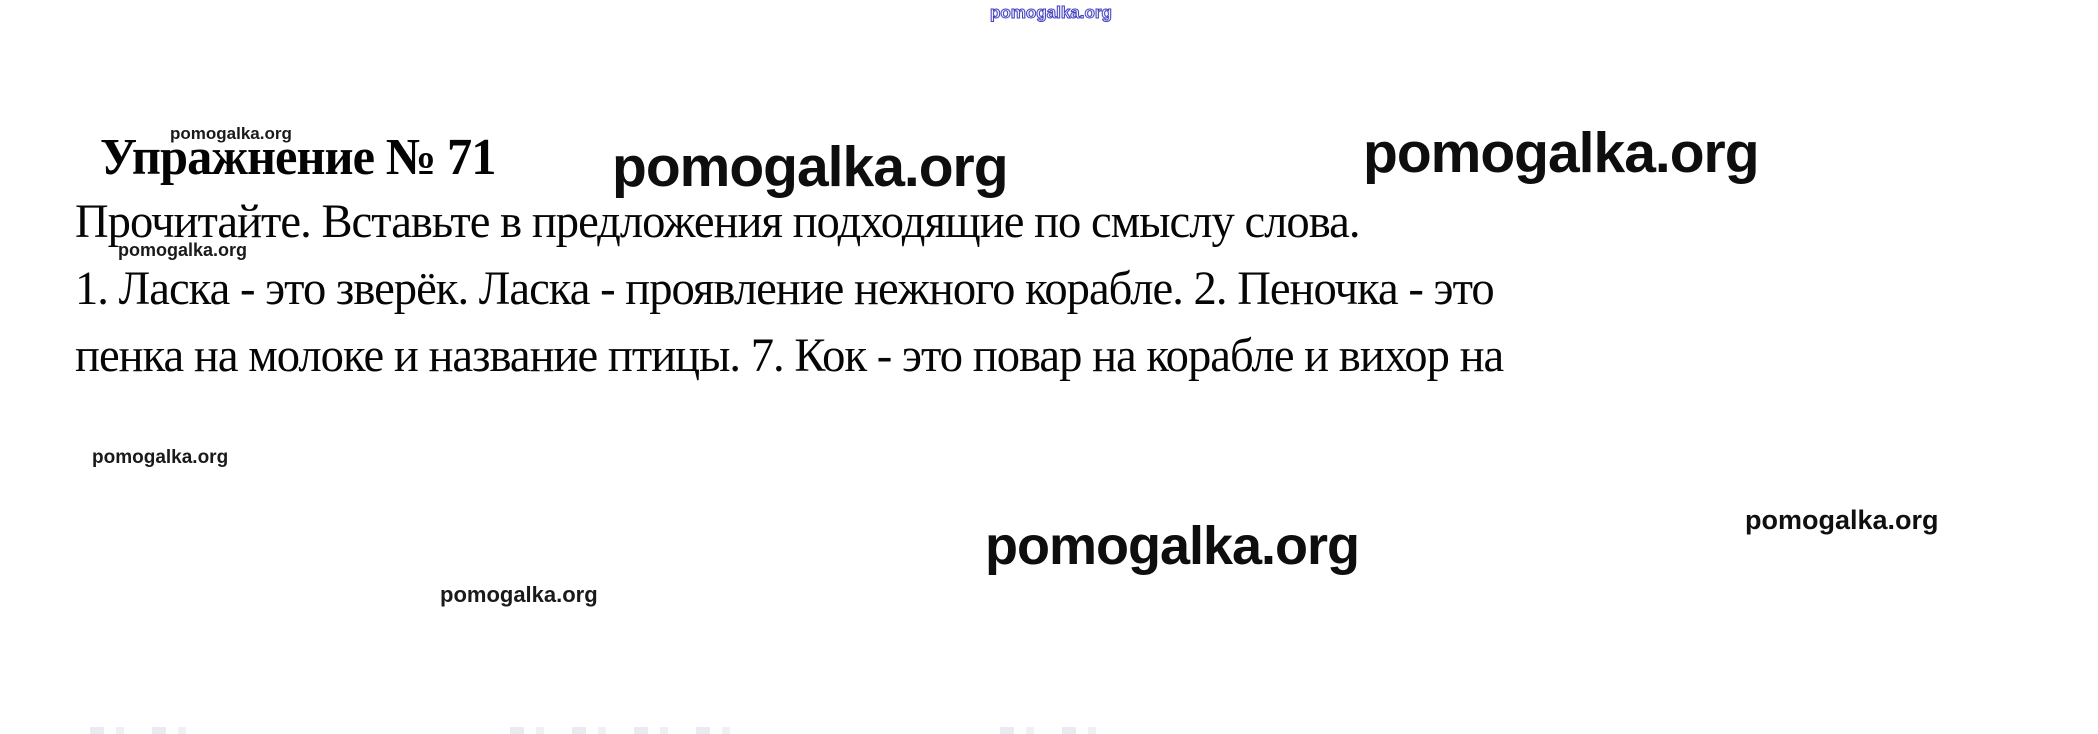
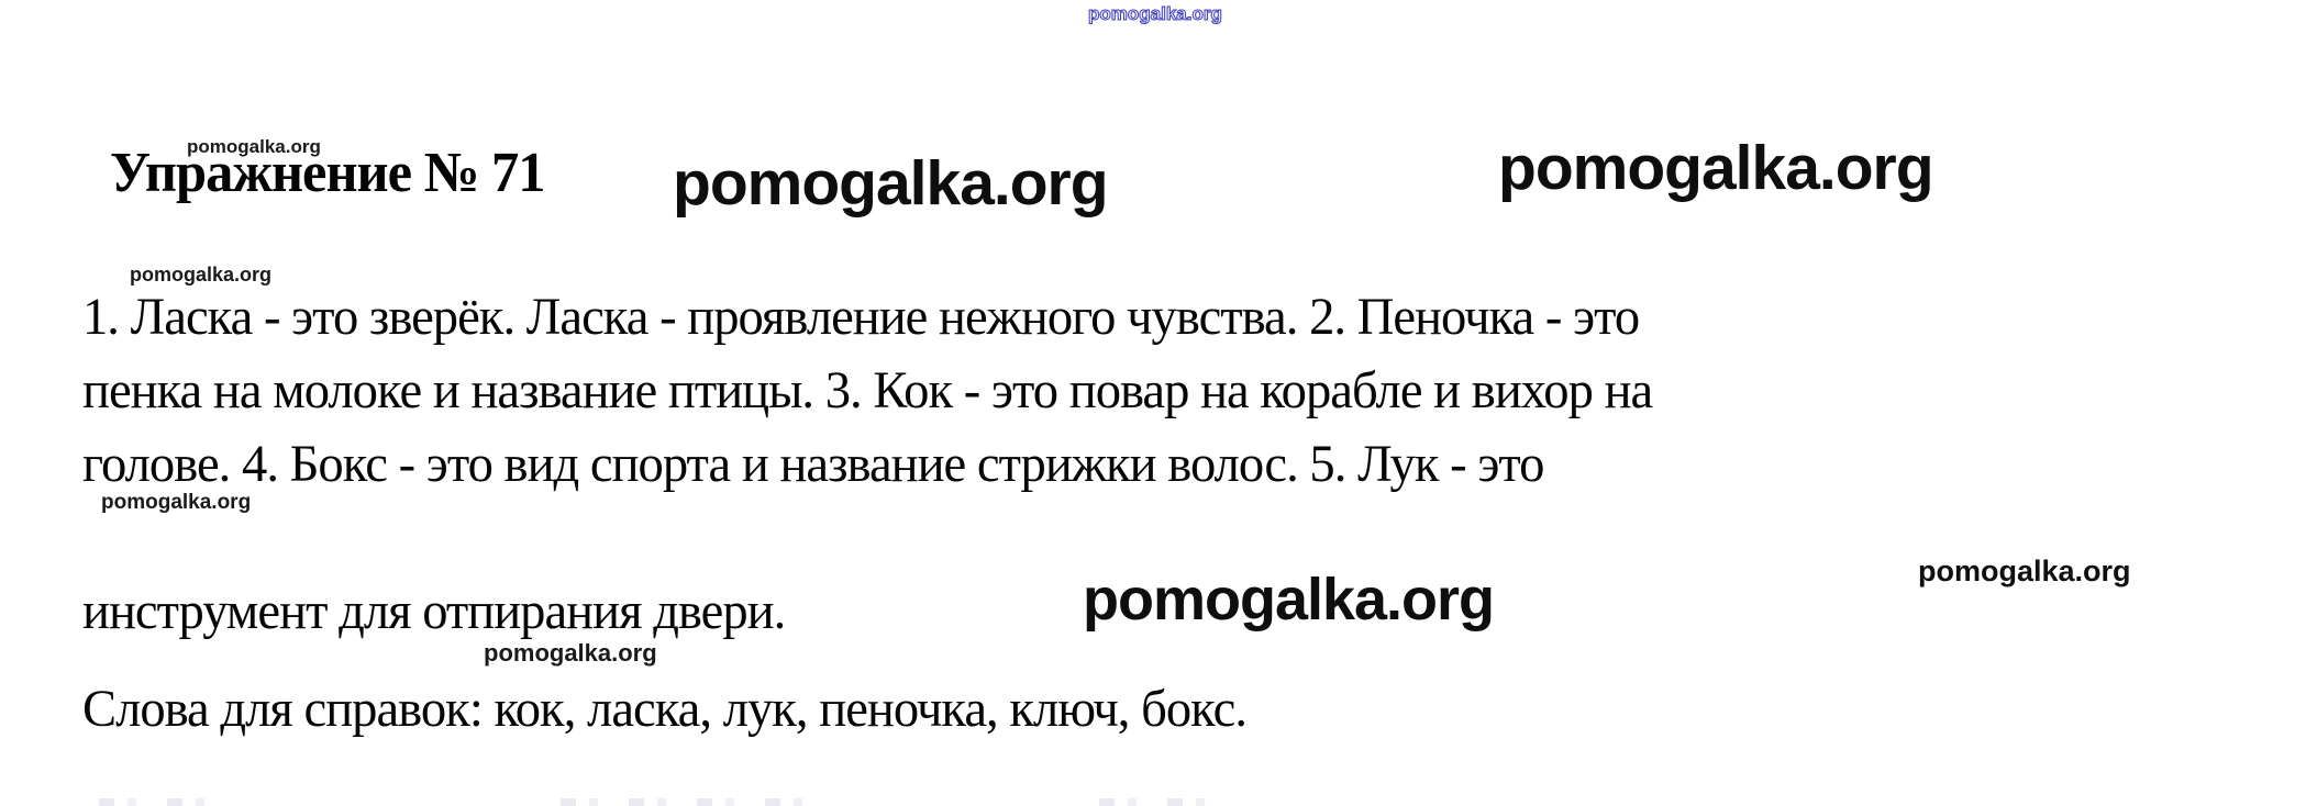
  pomogalka.org
  pomogalka.org
  Упражнение № 71
  pomogalka.org
  pomogalka.org
- Прочитайте. Вставьте в предложения подходящие по смыслу слова.
  pomogalka.org
- 1. Ласка - это зверёк. Ласка - проявление нежного корабле. 2. Пеночка - это
+ 1. Ласка - это зверёк. Ласка - проявление нежного чувства. 2. Пеночка - это
- пенка на молоке и название птицы. 7. Кок - это повар на корабле и вихор на
+ пенка на молоке и название птицы. 3. Кок - это повар на корабле и вихор на
+ голове. 4. Бокс - это вид спорта и название стрижки волос. 5. Лук - это
  pomogalka.org
+ инструмент для отпирания двери.
  pomogalka.org
  pomogalka.org
  pomogalka.org
+ Слова для справок: кок, ласка, лук, пеночка, ключ, бокс.
